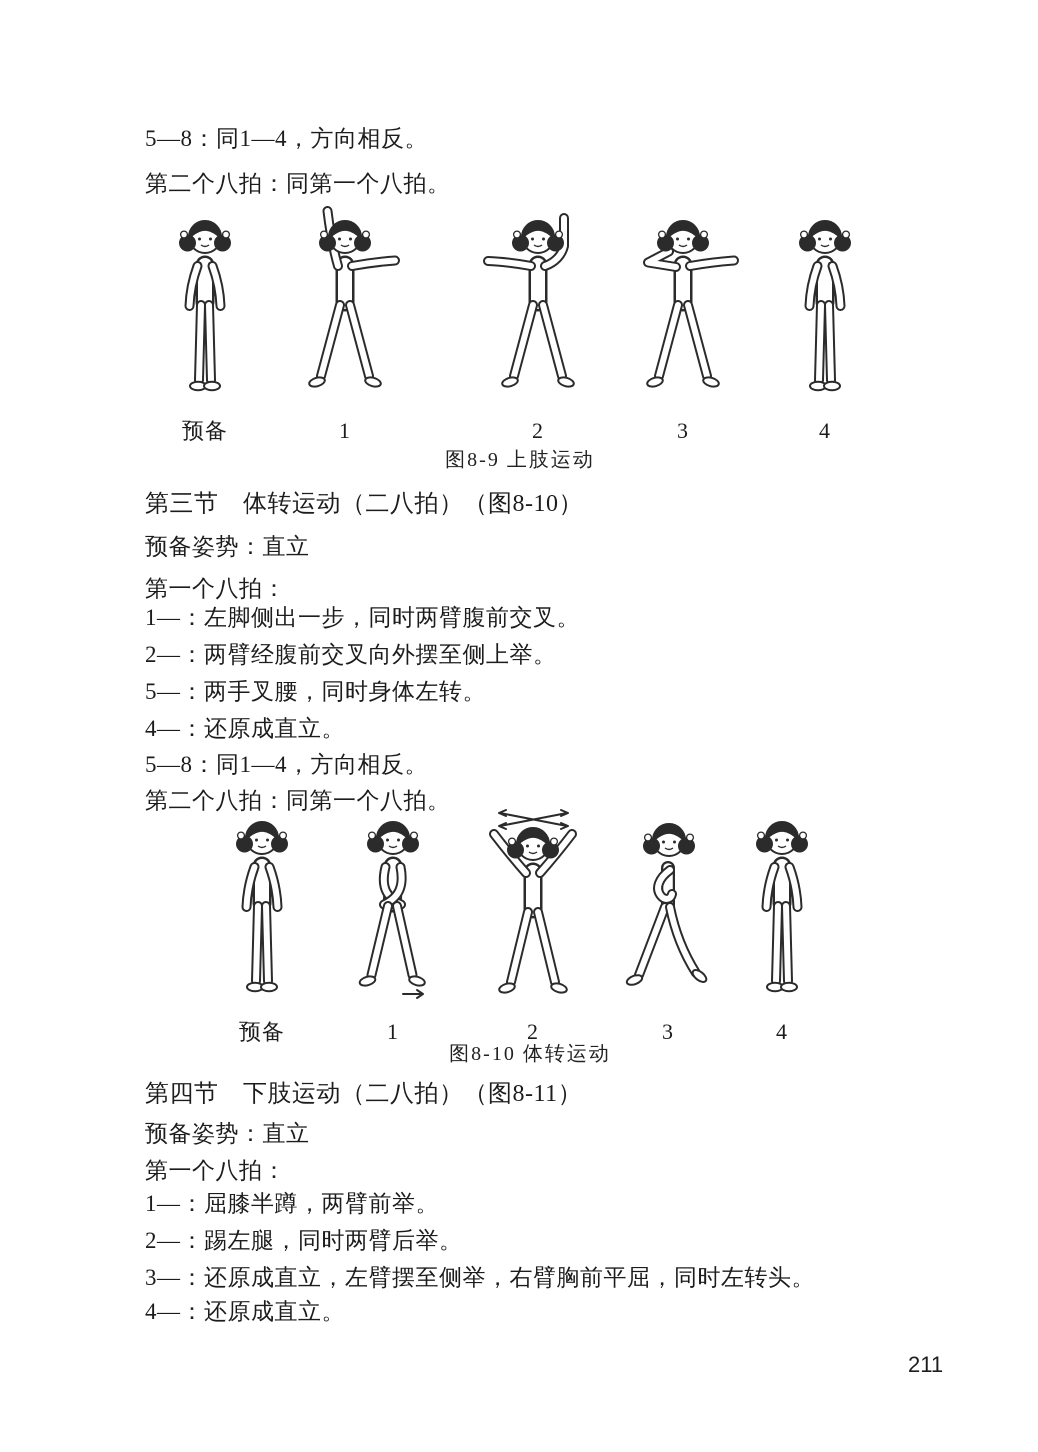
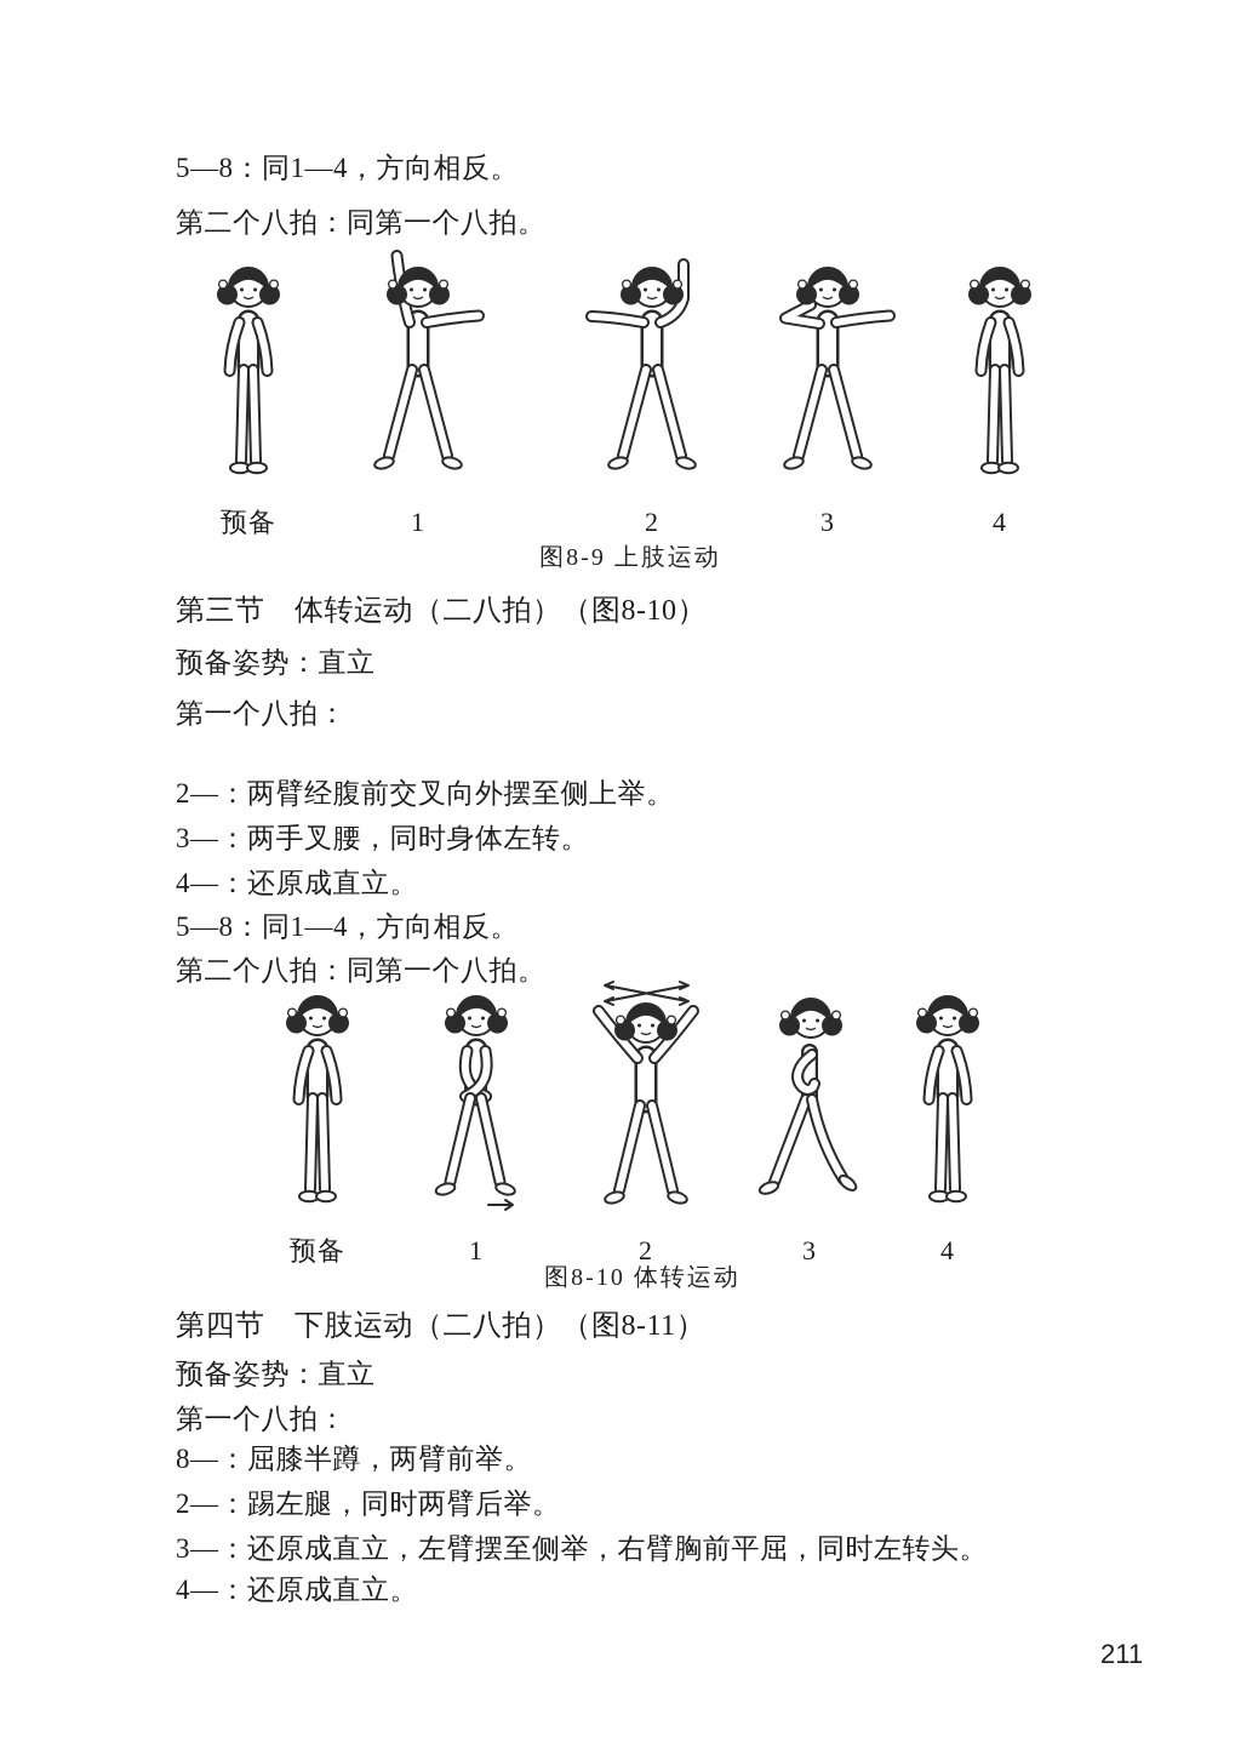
  5—8：同1—4，方向相反。
  第二个八拍：同第一个八拍。
  预备
  1
  2
  3
  4
  图8-9 上肢运动
  第三节 体转运动（二八拍）（图8-10）
  预备姿势：直立
  第一个八拍：
- 1—：左脚侧出一步，同时两臂腹前交叉。
  2—：两臂经腹前交叉向外摆至侧上举。
- 5—：两手叉腰，同时身体左转。
+ 3—：两手叉腰，同时身体左转。
  4—：还原成直立。
  5—8：同1—4，方向相反。
  第二个八拍：同第一个八拍。
  预备
  1
  2
  3
  4
  图8-10 体转运动
  第四节 下肢运动（二八拍）（图8-11）
  预备姿势：直立
  第一个八拍：
- 1—：屈膝半蹲，两臂前举。
+ 8—：屈膝半蹲，两臂前举。
  2—：踢左腿，同时两臂后举。
  3—：还原成直立，左臂摆至侧举，右臂胸前平屈，同时左转头。
  4—：还原成直立。
  211
